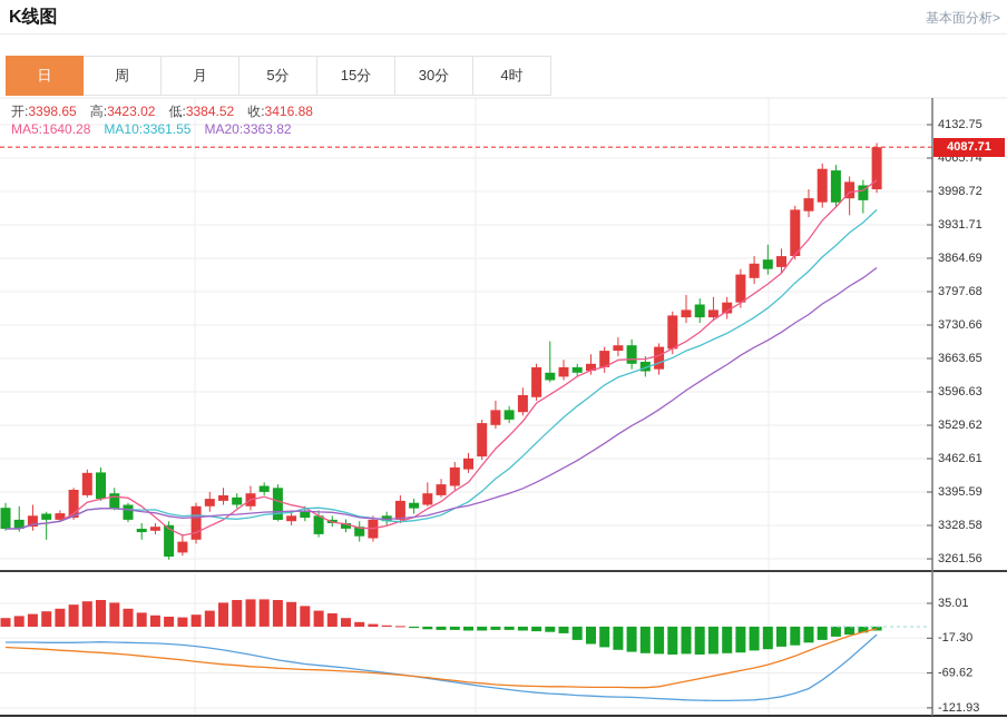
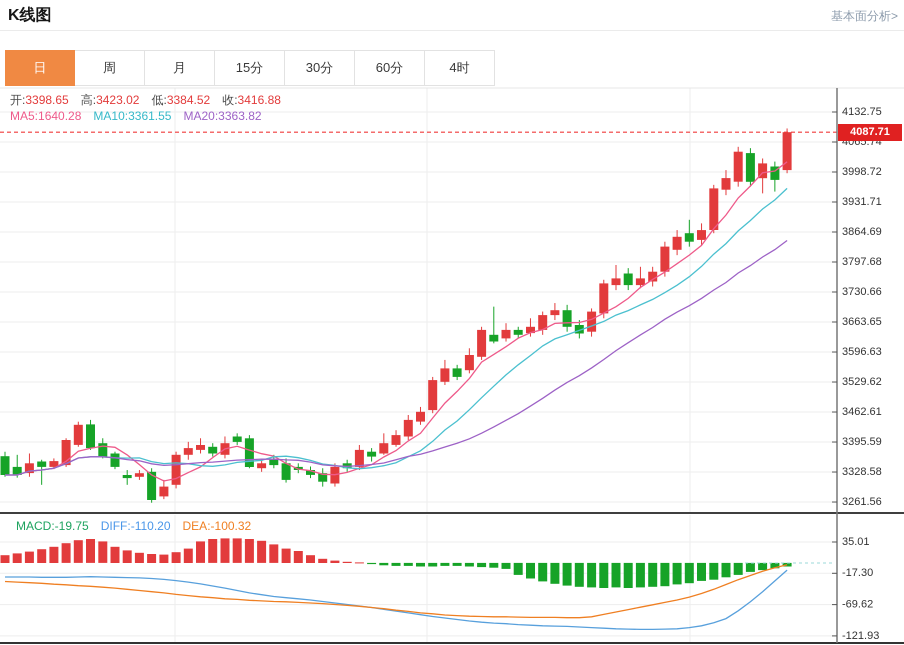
  K线图
  基本面分析>
  日
  周
  月
- 5分
  15分
  30分
+ 60分
  4时
  4132.75
  4065.74
  3998.72
  3931.71
  3864.69
  3797.68
  3730.66
  3663.65
  3596.63
  3529.62
  3462.61
  3395.59
  3328.58
  3261.56
  35.01
  -17.30
  -69.62
  -121.93
  开:3398.65 高:3423.02 低:3384.52 收:3416.88
  MA5:1640.28 MA10:3361.55 MA20:3363.82
+ MACD:-19.75 DIFF:-110.20 DEA:-100.32
  4087.71
